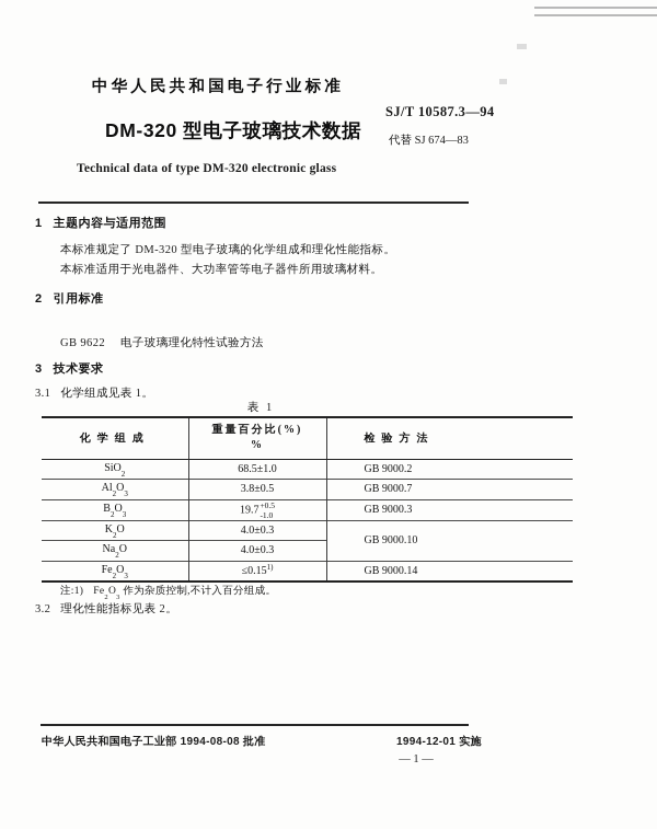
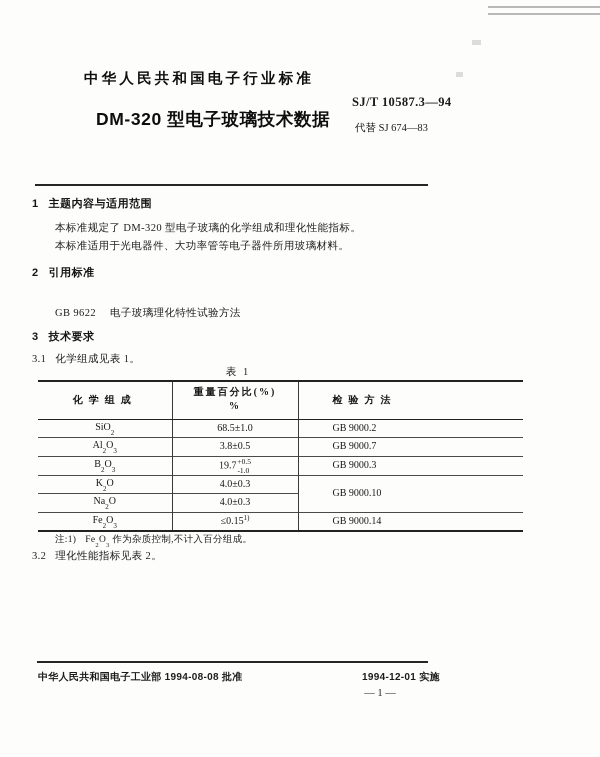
  中华人民共和国电子行业标准
  SJ/T 10587.3—94
  DM-320 型电子玻璃技术数据
  代替 SJ 674—83
- Technical data of type DM-320 electronic glass
  1 主题内容与适用范围
  本标准规定了 DM-320 型电子玻璃的化学组成和理化性能指标。
  本标准适用于光电器件、大功率管等电子器件所用玻璃材料。
  2 引用标准
  GB 9622 电子玻璃理化特性试验方法
  3 技术要求
  3.1 化学组成见表 1。
  表 1
  化学组成	重量百分比(%) %	检验方法
  SiO2	68.5±1.0	GB 9000.2
  Al2O3	3.8±0.5	GB 9000.7
  B2O3	19.7+0.5-1.0	GB 9000.3
  K2O	4.0±0.3	GB 9000.10
  Na2O	4.0±0.3
  Fe2O3	≤0.151)	GB 9000.14
  注:1) Fe O 作为杂质控制,不计入百分组成。
  3.2 理化性能指标见表 2。
  中华人民共和国电子工业部 1994-08-08 批准
  1994-12-01 实施
  — 1 —
